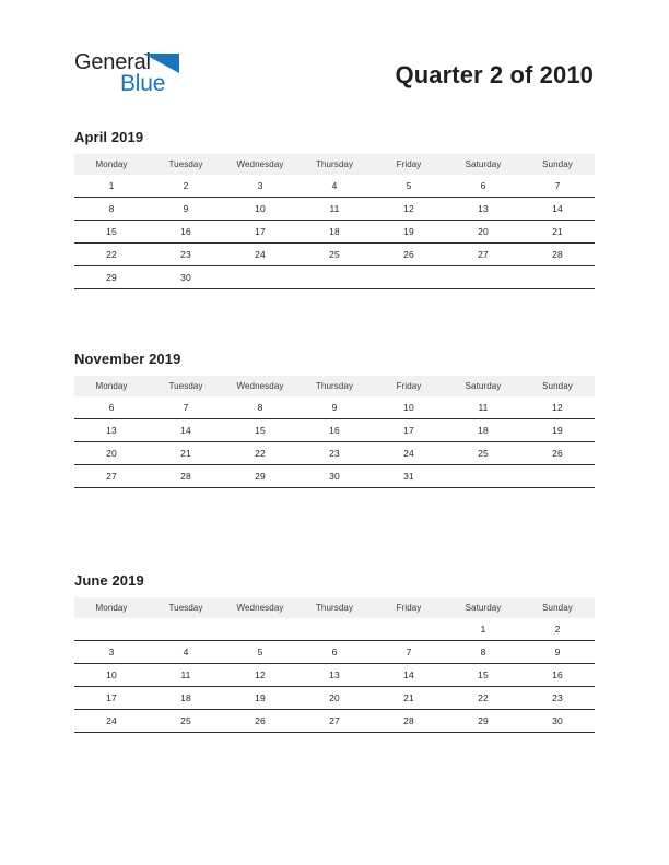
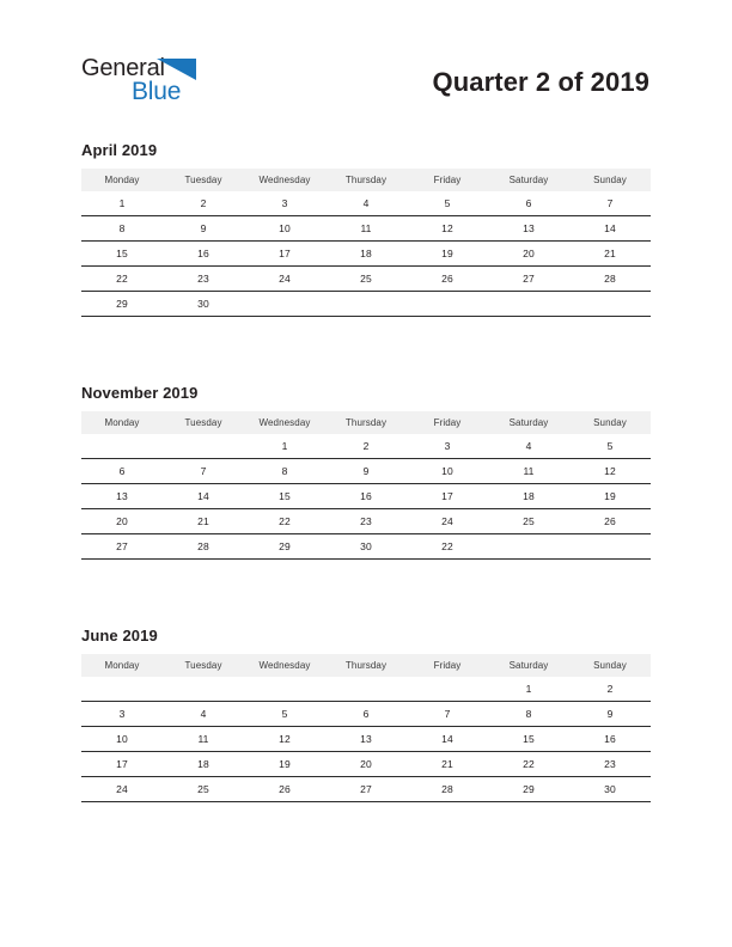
  General
  Blue
- Quarter 2 of 2010
+ Quarter 2 of 2019
  April 2019
  Monday	Tuesday	Wednesday	Thursday	Friday	Saturday	Sunday
  1	2	3	4	5	6	7
  8	9	10	11	12	13	14
  15	16	17	18	19	20	21
  22	23	24	25	26	27	28
  29	30
  November 2019
  Monday	Tuesday	Wednesday	Thursday	Friday	Saturday	Sunday
+ 		1	2	3	4	5
  6	7	8	9	10	11	12
  13	14	15	16	17	18	19
  20	21	22	23	24	25	26
- 27	28	29	30	31
+ 27	28	29	30	22
  June 2019
  Monday	Tuesday	Wednesday	Thursday	Friday	Saturday	Sunday
  					1	2
  3	4	5	6	7	8	9
  10	11	12	13	14	15	16
  17	18	19	20	21	22	23
  24	25	26	27	28	29	30
